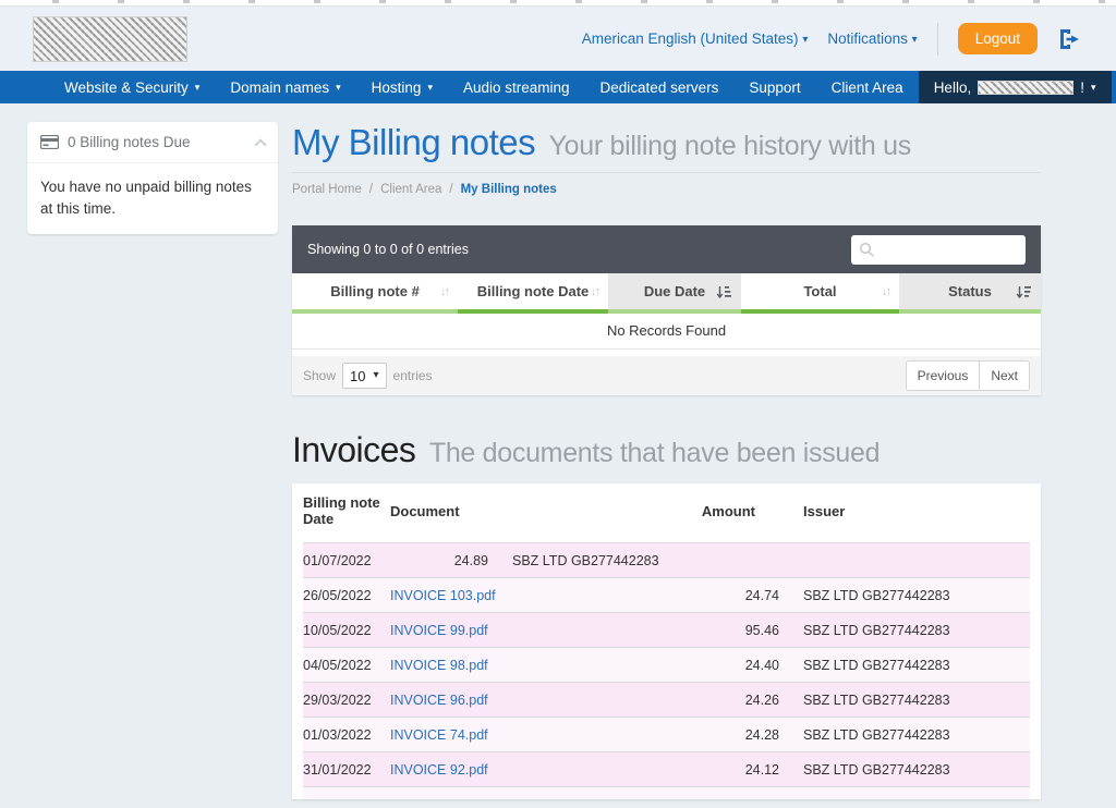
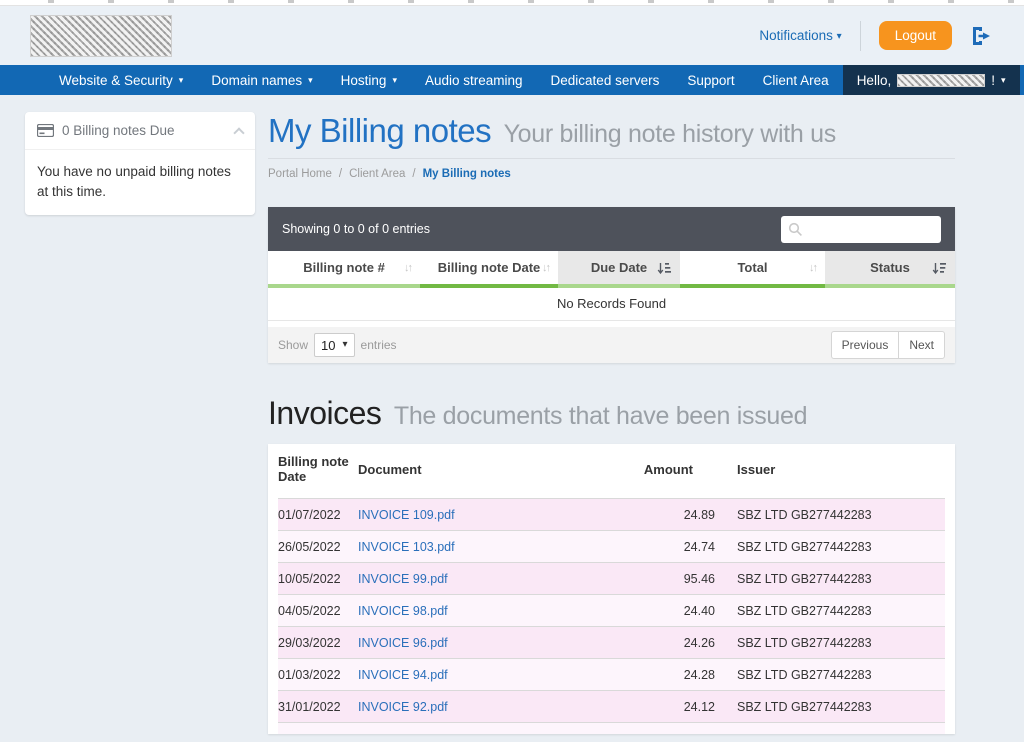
- American English (United States) ▾
  Notifications ▾
  Logout
  Website & Security
  ▾
  Domain names
  ▾
  Hosting
  ▾
  Audio streaming
  Dedicated servers
  Support
  Client Area
  Hello,
  !
  ▾
  0 Billing notes Due
  You have no unpaid billing notes at this time.
  My Billing notes Your billing note history with us
  Portal Home
  /
  Client Area
  /
  My Billing notes
  Showing 0 to 0 of 0 entries
  Billing note #
  ↓↑
  Billing note Date
  ↓↑
  Due Date
  Total
  ↓↑
  Status
  No Records Found
  Show
  10
  ▾
  entries
  Previous
  Next
  Invoices The documents that have been issued
  Billing note Date
  Document
  Amount
  Issuer
  01/07/2022
+ INVOICE 109.pdf
  24.89
  SBZ LTD GB277442283
  26/05/2022
  INVOICE 103.pdf
  24.74
  SBZ LTD GB277442283
  10/05/2022
  INVOICE 99.pdf
  95.46
  SBZ LTD GB277442283
  04/05/2022
  INVOICE 98.pdf
  24.40
  SBZ LTD GB277442283
  29/03/2022
  INVOICE 96.pdf
  24.26
  SBZ LTD GB277442283
  01/03/2022
- INVOICE 74.pdf
+ INVOICE 94.pdf
  24.28
  SBZ LTD GB277442283
  31/01/2022
  INVOICE 92.pdf
  24.12
  SBZ LTD GB277442283
